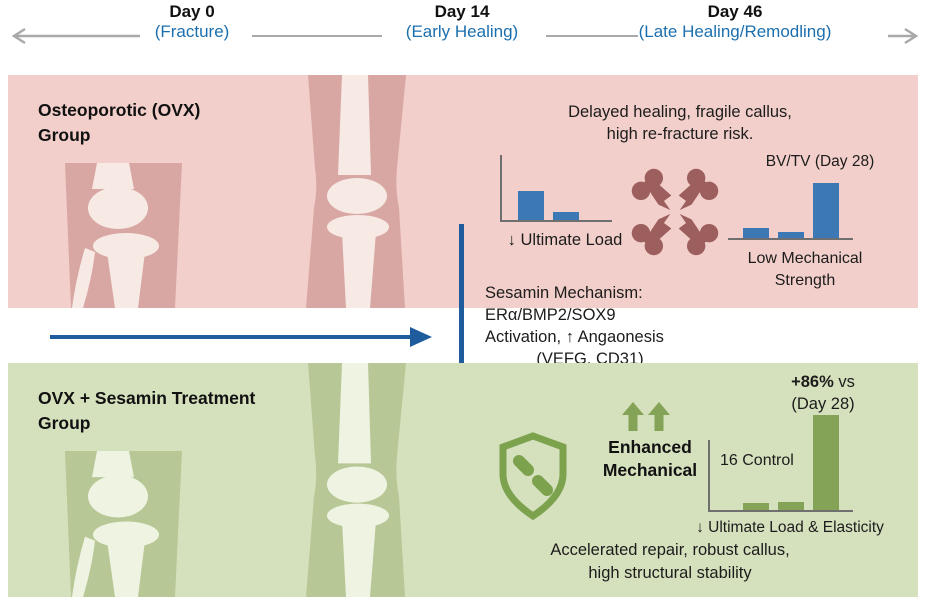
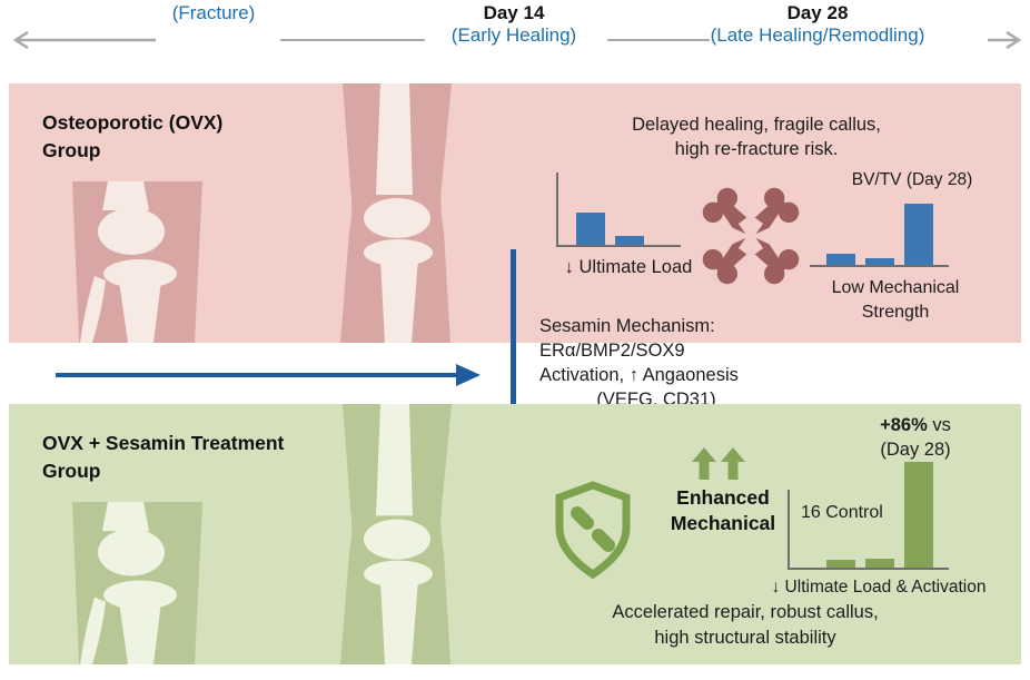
- Day 0
  (Fracture)
  Day 14
  (Early Healing)
- Day 46
+ Day 28
  (Late Healing/Remodling)
  Osteoporotic (OVX)
  Group
  Delayed healing, fragile callus,
  high re-fracture risk.
  ↓ Ultimate Load
  BV/TV (Day 28)
  Low Mechanical
  Strength
  Sesamin Mechanism:
  ERα/BMP2/SOX9
  Activation, ↑ Angaonesis
  (VEFG, CD31)
  OVX + Sesamin Treatment
  Group
  Enhanced
  Mechanical
  +86% vs
  (Day 28)
  16 Control
- ↓ Ultimate Load & Elasticity
+ ↓ Ultimate Load & Activation
  Accelerated repair, robust callus,
  high structural stability
